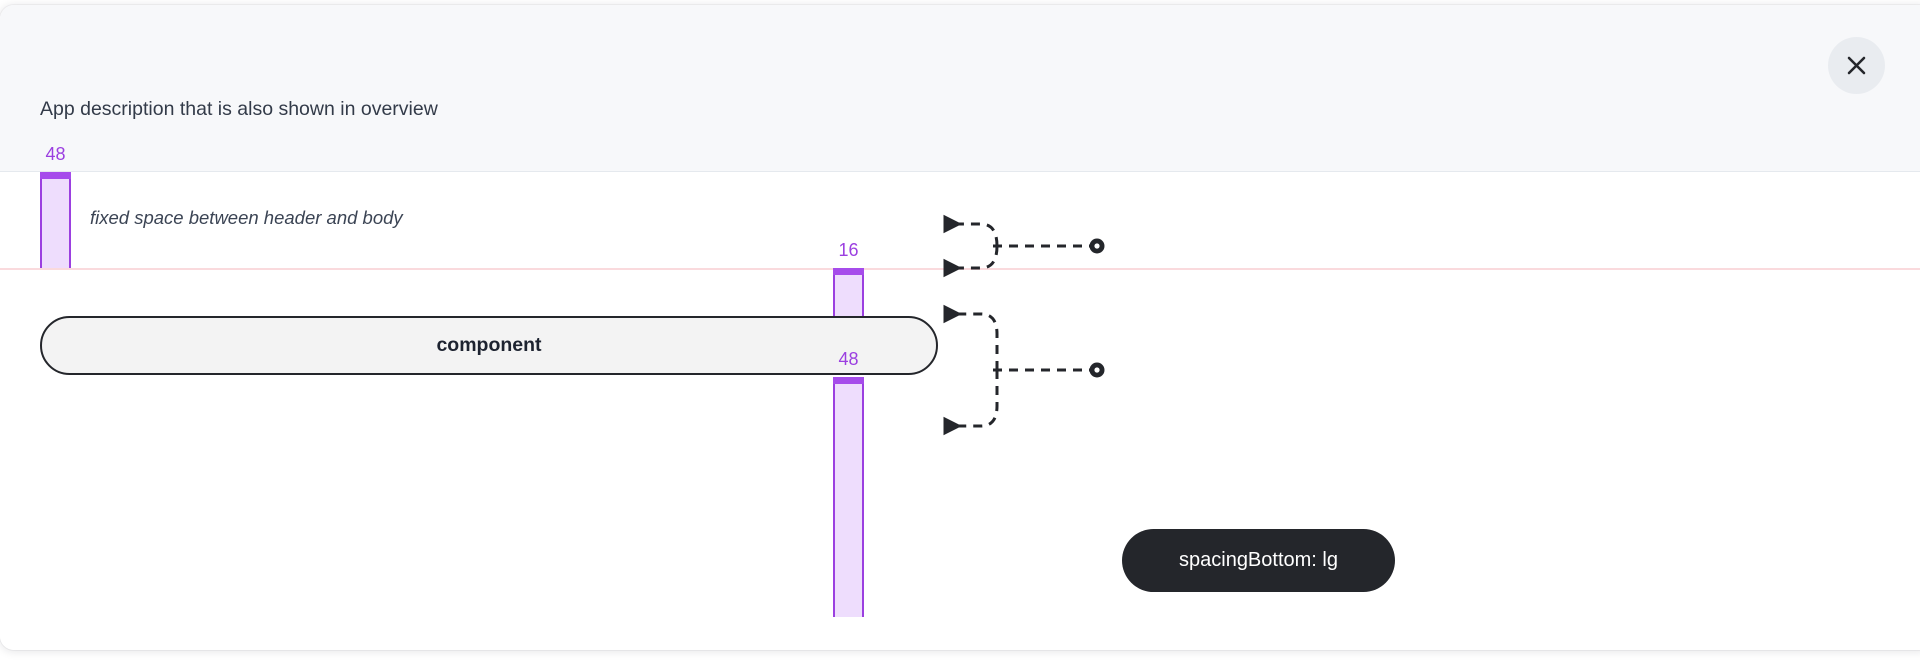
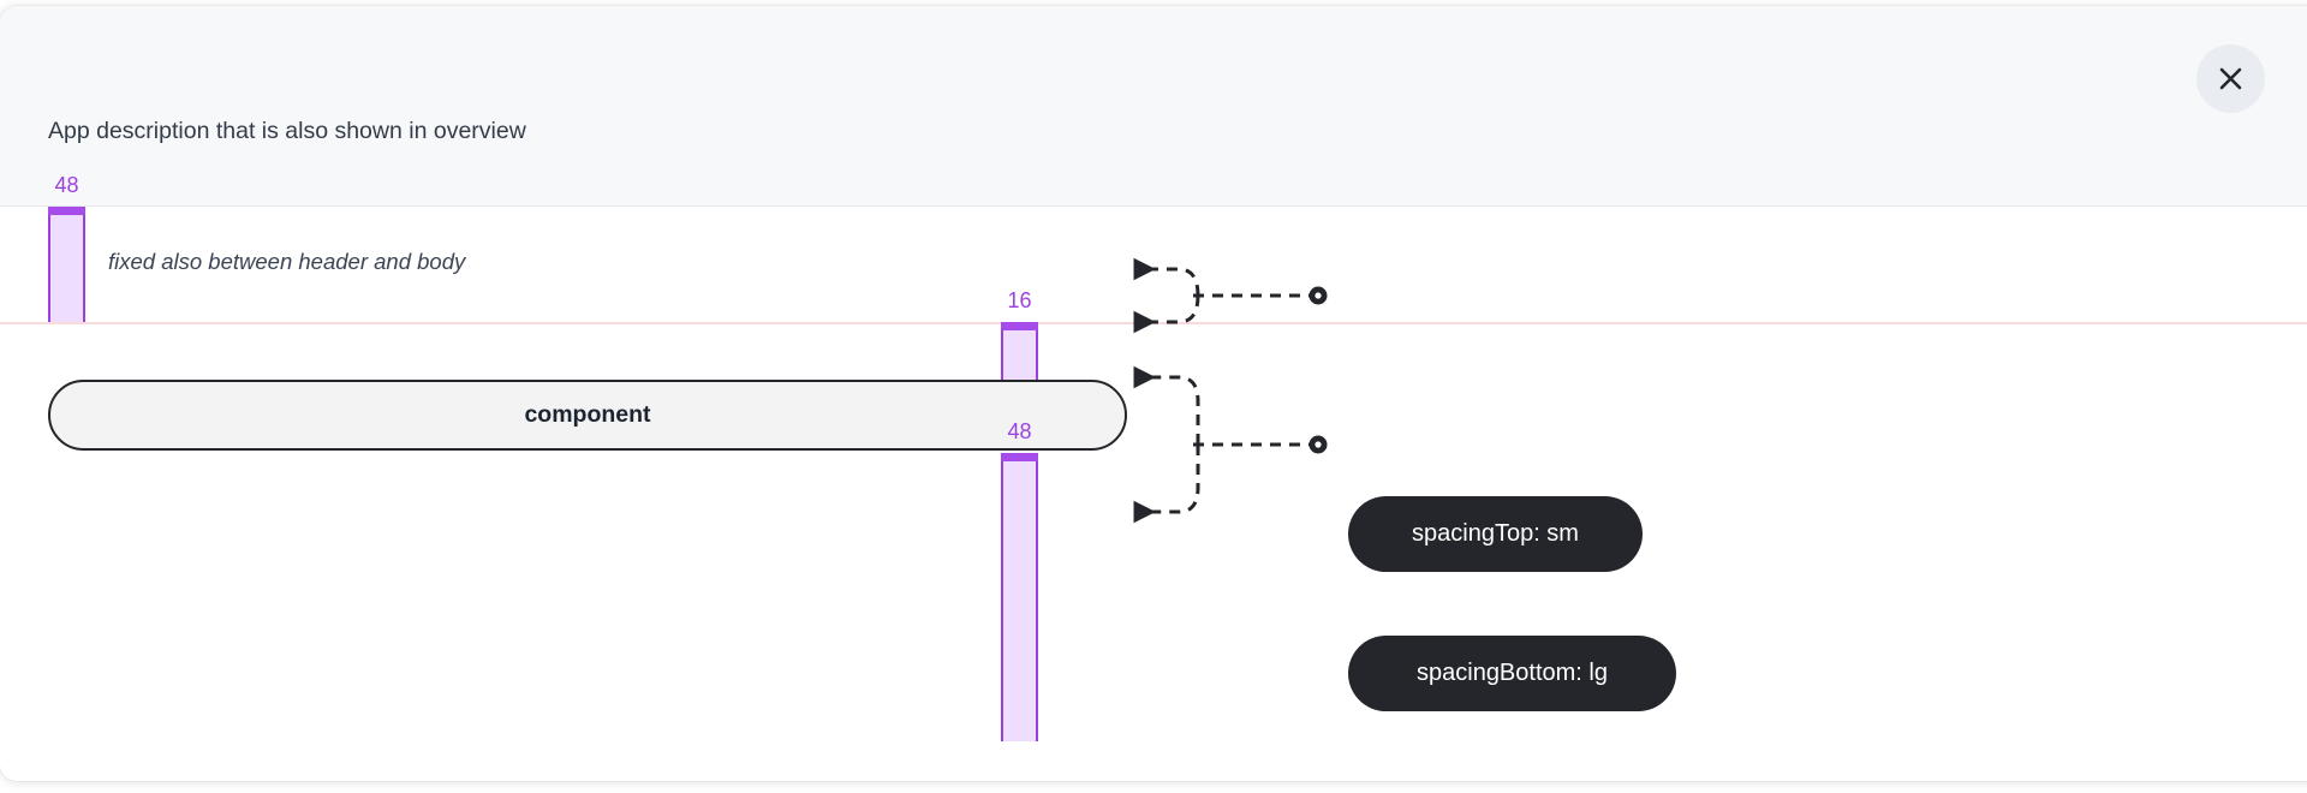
  App description that is also shown in overview
  48
- fixed space between header and body
+ fixed also between header and body
  16
  component
  48
+ spacingTop: sm
  spacingBottom: lg
